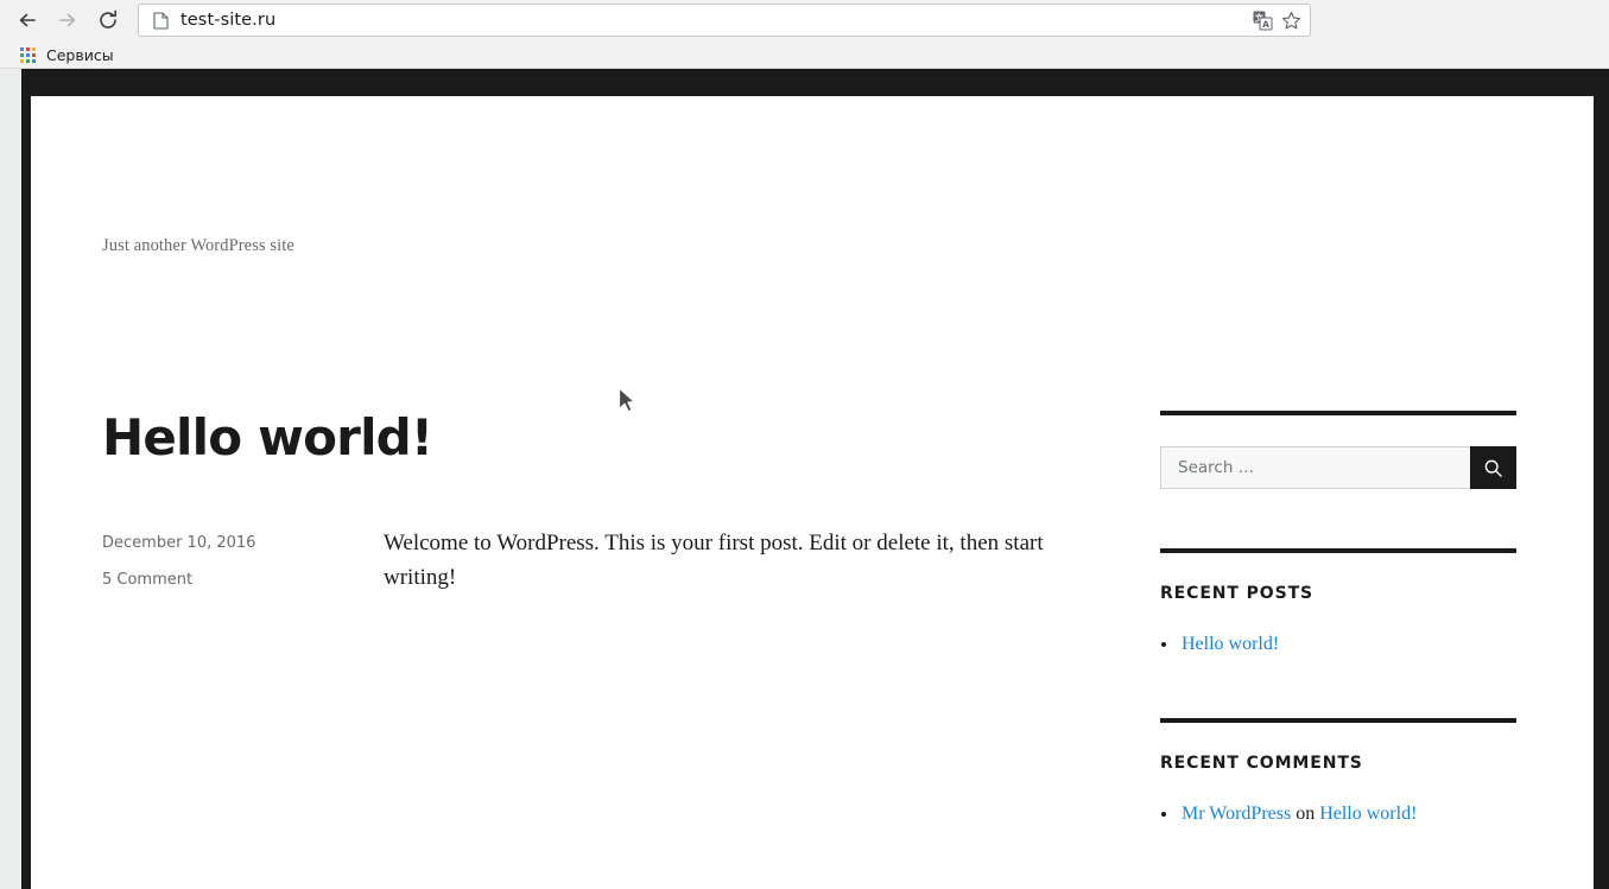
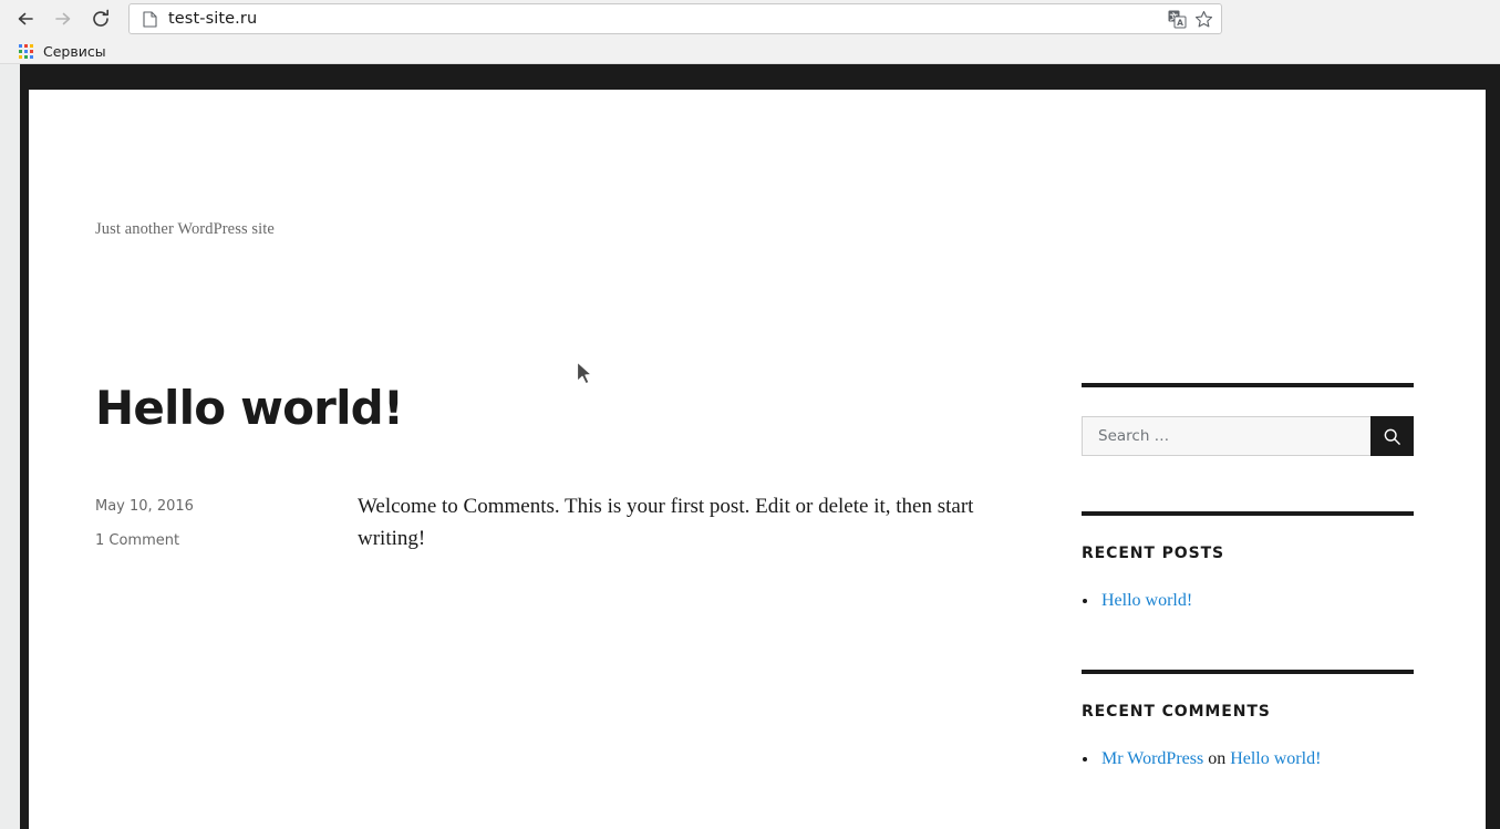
  test-site.ru
  文
  A
  Сервисы
  Just another WordPress site
  Hello world!
- December 10, 2016
+ May 10, 2016
- 5 Comment
+ 1 Comment
- Welcome to WordPress. This is your first post. Edit or delete it, then start writing!
+ Welcome to Comments. This is your first post. Edit or delete it, then start writing!
  Search …
  RECENT POSTS
  Hello world!
  RECENT COMMENTS
  Mr WordPress on Hello world!
